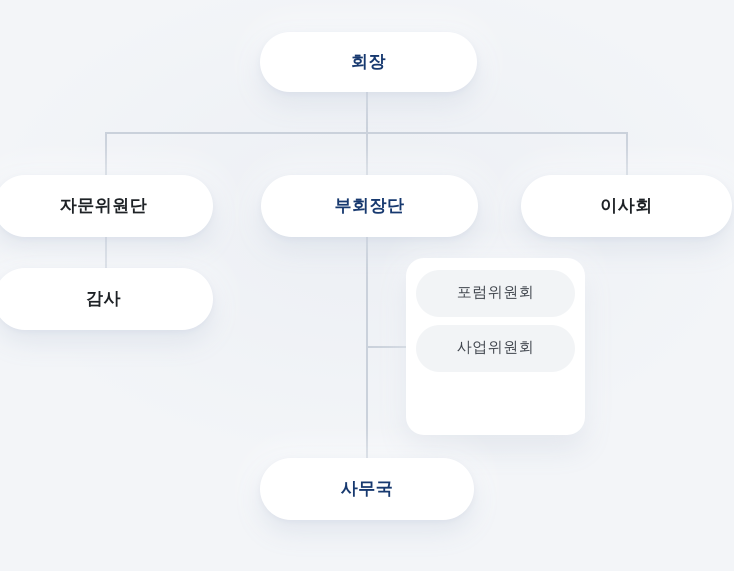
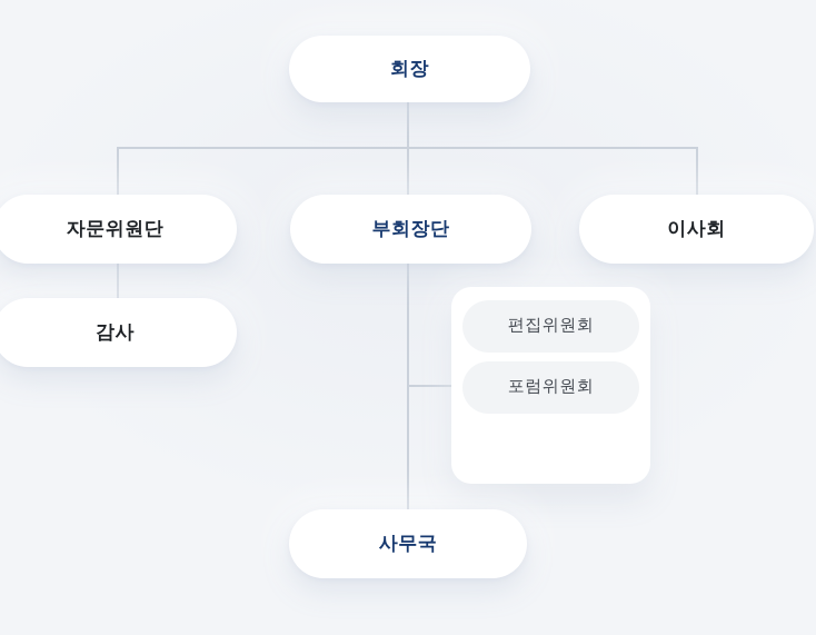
  회장
  자문위원단
  부회장단
  이사회
  감사
+ 편집위원회
  포럼위원회
- 사업위원회
  사무국
